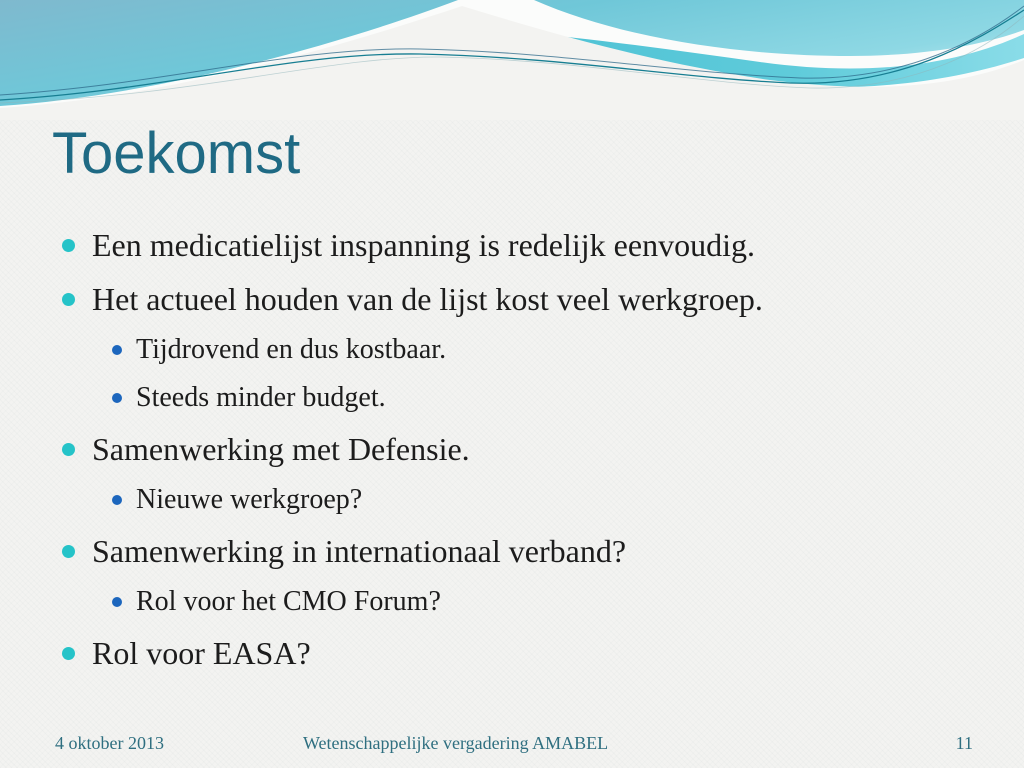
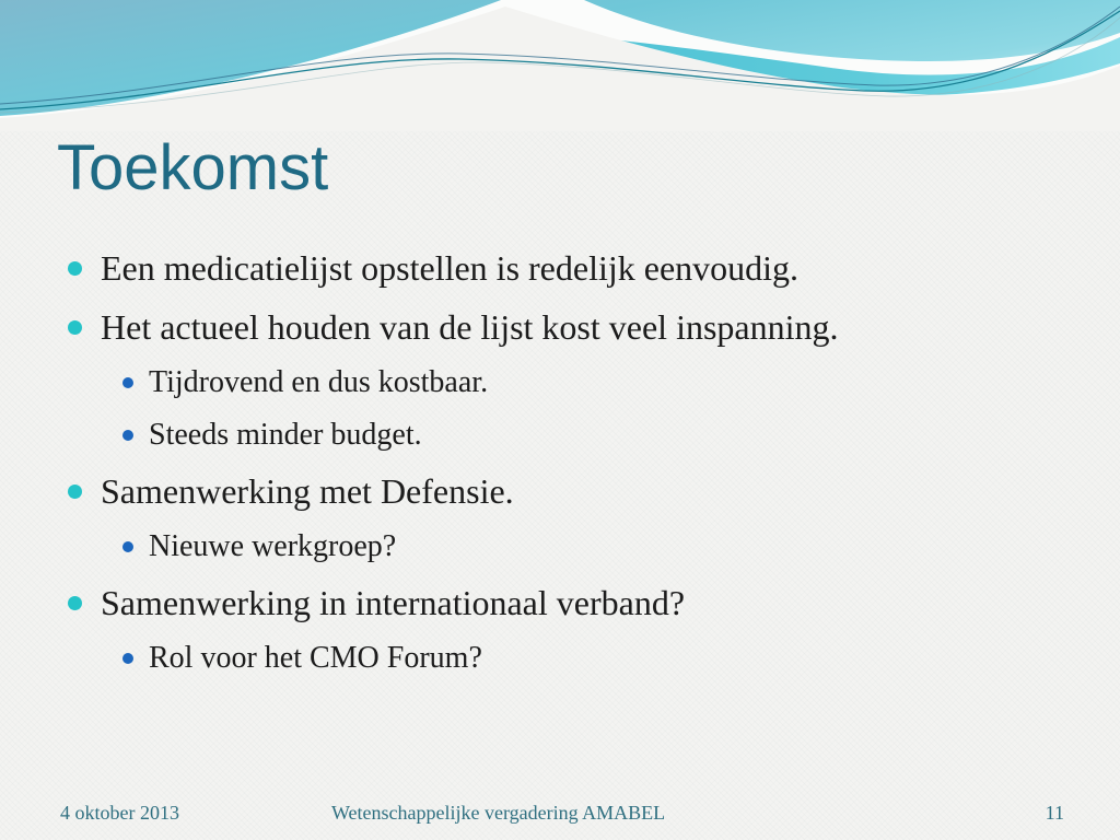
  Toekomst
- Een medicatielijst inspanning is redelijk eenvoudig.
+ Een medicatielijst opstellen is redelijk eenvoudig.
- Het actueel houden van de lijst kost veel werkgroep.
+ Het actueel houden van de lijst kost veel inspanning.
  Tijdrovend en dus kostbaar.
  Steeds minder budget.
  Samenwerking met Defensie.
  Nieuwe werkgroep?
  Samenwerking in internationaal verband?
  Rol voor het CMO Forum?
- Rol voor EASA?
  4 oktober 2013
  Wetenschappelijke vergadering AMABEL
  11
